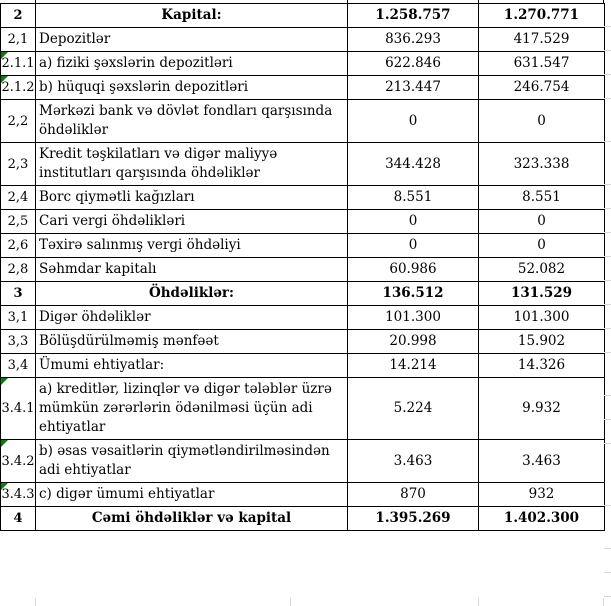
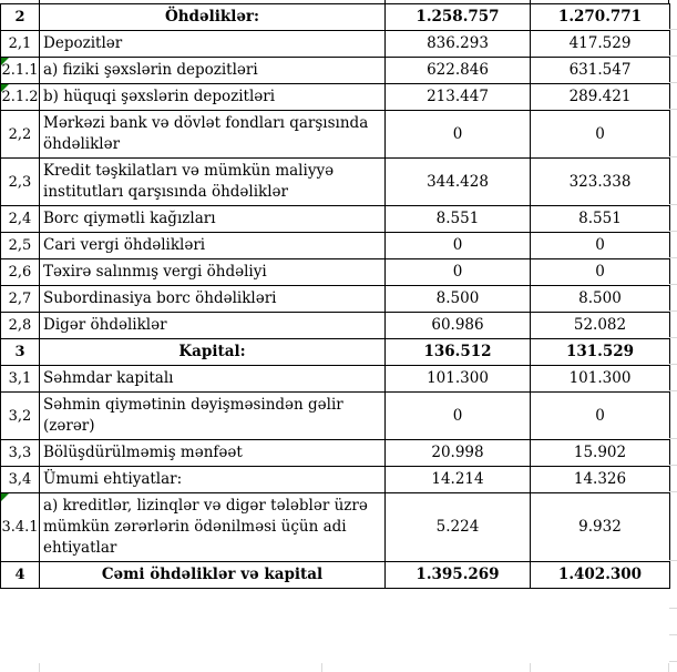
- 2	Kapital:	1.258.757	1.270.771
+ 2	Öhdəliklər:	1.258.757	1.270.771
  2,1	Depozitlər	836.293	417.529
  2.1.1	a) fiziki şəxslərin depozitləri	622.846	631.547
- 2.1.2	b) hüquqi şəxslərin depozitləri	213.447	246.754
+ 2.1.2	b) hüquqi şəxslərin depozitləri	213.447	289.421
  2,2	Mərkəzi bank və dövlət fondları qarşısında öhdəliklər	0	0
- 2,3	Kredit təşkilatları və digər maliyyə institutları qarşısında öhdəliklər	344.428	323.338
+ 2,3	Kredit təşkilatları və mümkün maliyyə institutları qarşısında öhdəliklər	344.428	323.338
  2,4	Borc qiymətli kağızları	8.551	8.551
  2,5	Cari vergi öhdəlikləri	0	0
  2,6	Təxirə salınmış vergi öhdəliyi	0	0
+ 2,7	Subordinasiya borc öhdəlikləri	8.500	8.500
- 2,8	Səhmdar kapitalı	60.986	52.082
+ 2,8	Digər öhdəliklər	60.986	52.082
- 3	Öhdəliklər:	136.512	131.529
+ 3	Kapital:	136.512	131.529
- 3,1	Digər öhdəliklər	101.300	101.300
+ 3,1	Səhmdar kapitalı	101.300	101.300
+ 3,2	Səhmin qiymətinin dəyişməsindən gəlir (zərər)	0	0
  3,3	Bölüşdürülməmiş mənfəət	20.998	15.902
  3,4	Ümumi ehtiyatlar:	14.214	14.326
  3.4.1	a) kreditlər, lizinqlər və digər tələblər üzrə mümkün zərərlərin ödənilməsi üçün adi ehtiyatlar	5.224	9.932
- 3.4.2	b) əsas vəsaitlərin qiymətləndirilməsindən adi ehtiyatlar	3.463	3.463
- 3.4.3	c) digər ümumi ehtiyatlar	870	932
  4	Cəmi öhdəliklər və kapital	1.395.269	1.402.300
